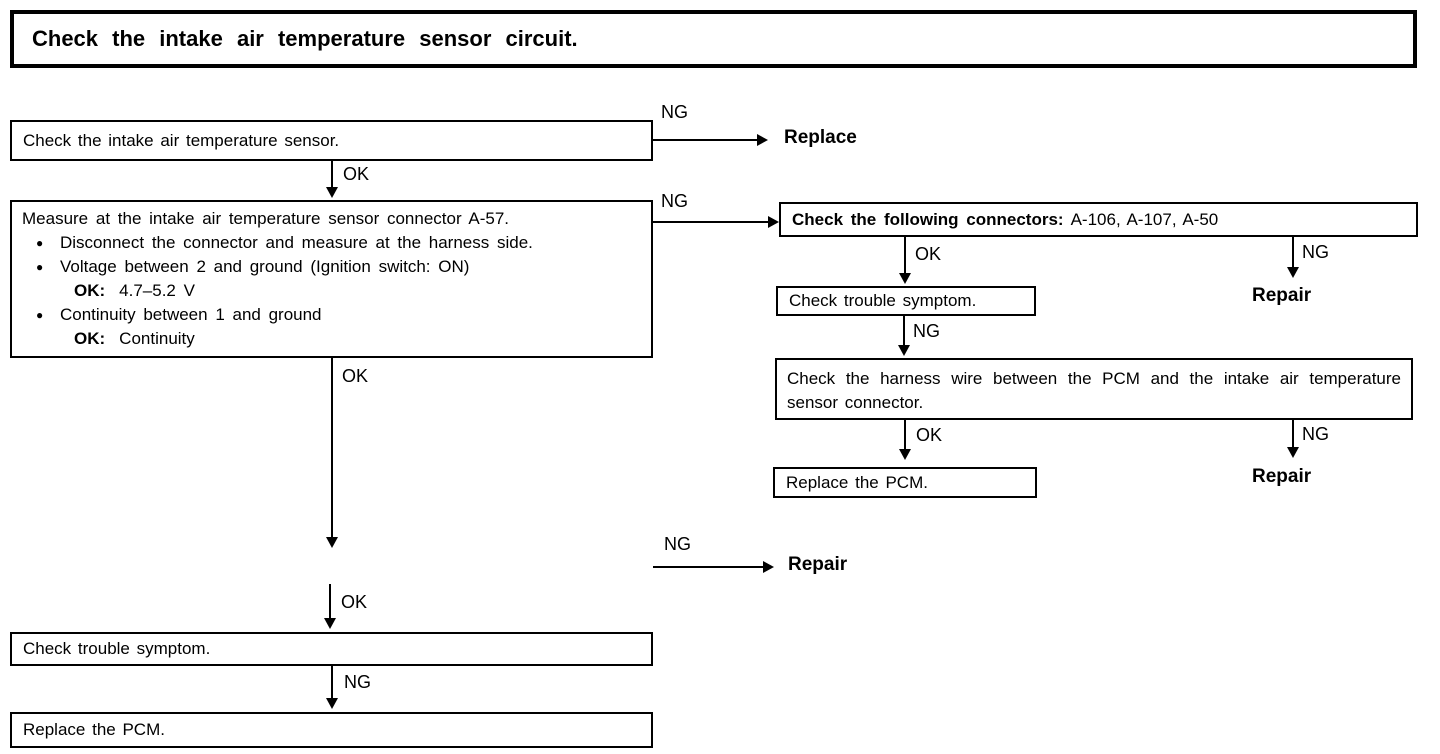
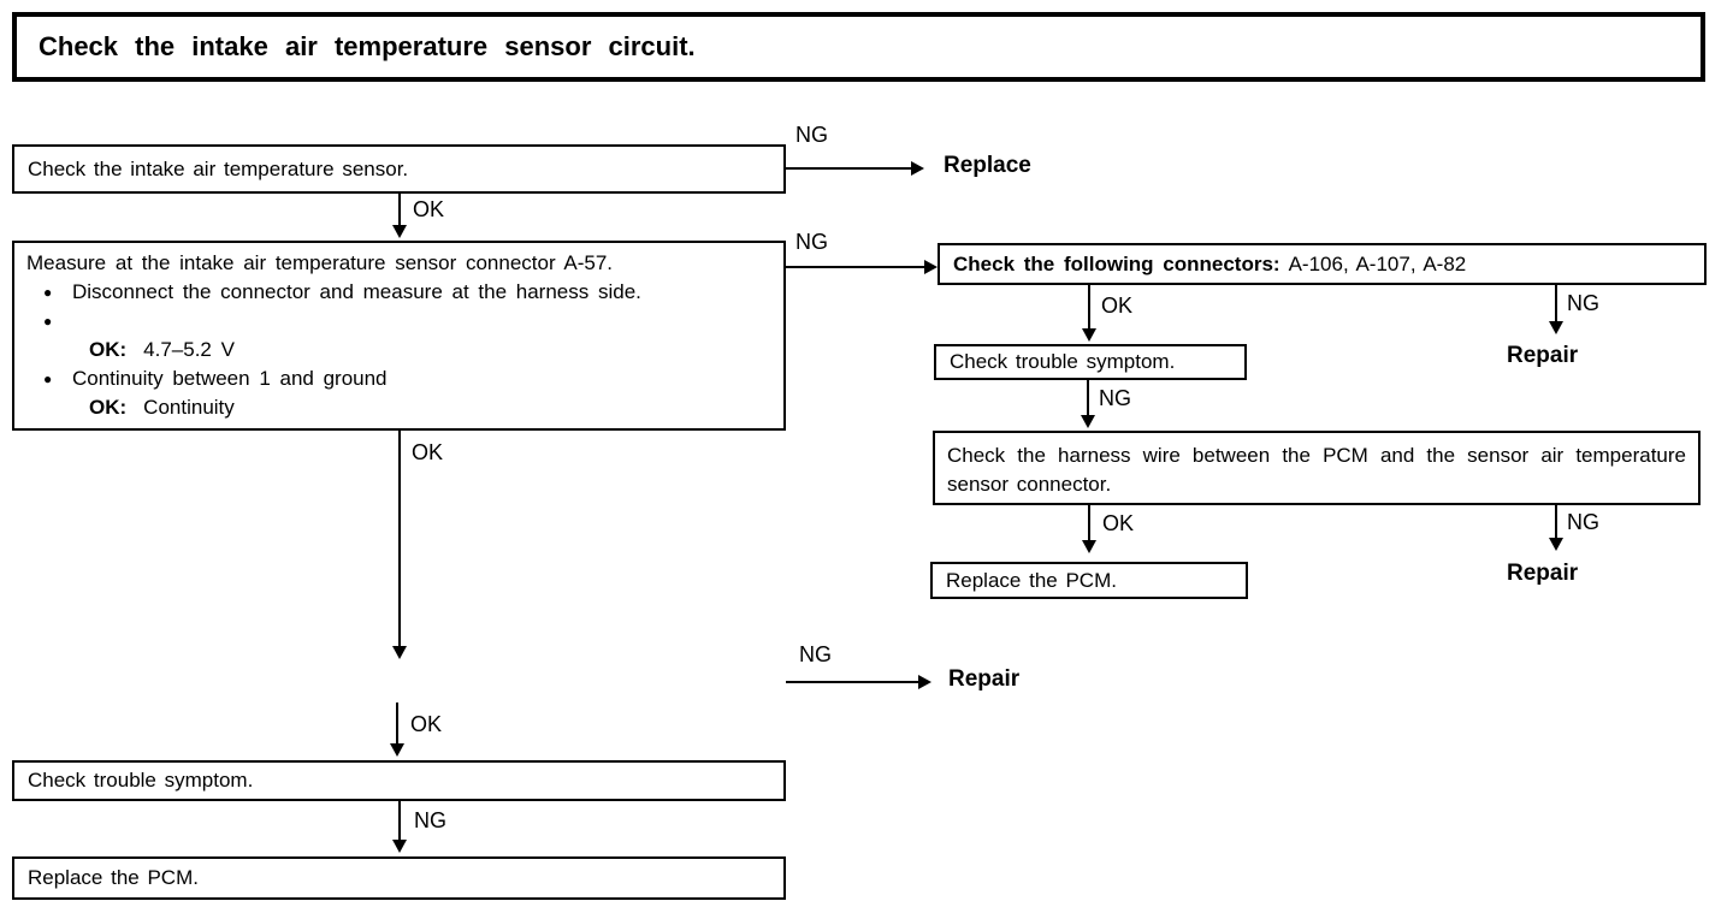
  Check the intake air temperature sensor circuit.
  Check the intake air temperature sensor.
  NG
  Replace
  OK
  Measure at the intake air temperature sensor connector A-57.
  ●
  Disconnect the connector and measure at the harness side.
  ●
- Voltage between 2 and ground (Ignition switch: ON)
  OK: 4.7–5.2 V
  ●
  Continuity between 1 and ground
  OK: Continuity
  NG
  Check the following connectors:
- A-106, A-107, A-50
+ A-106, A-107, A-82
  OK
  Check trouble symptom.
  NG
  Repair
  NG
- Check the harness wire between the PCM and the intake air temperature sensor connector.
+ Check the harness wire between the PCM and the sensor air temperature sensor connector.
  OK
  Replace the PCM.
  NG
  Repair
  OK
  NG
  Repair
  OK
  Check trouble symptom.
  NG
  Replace the PCM.
